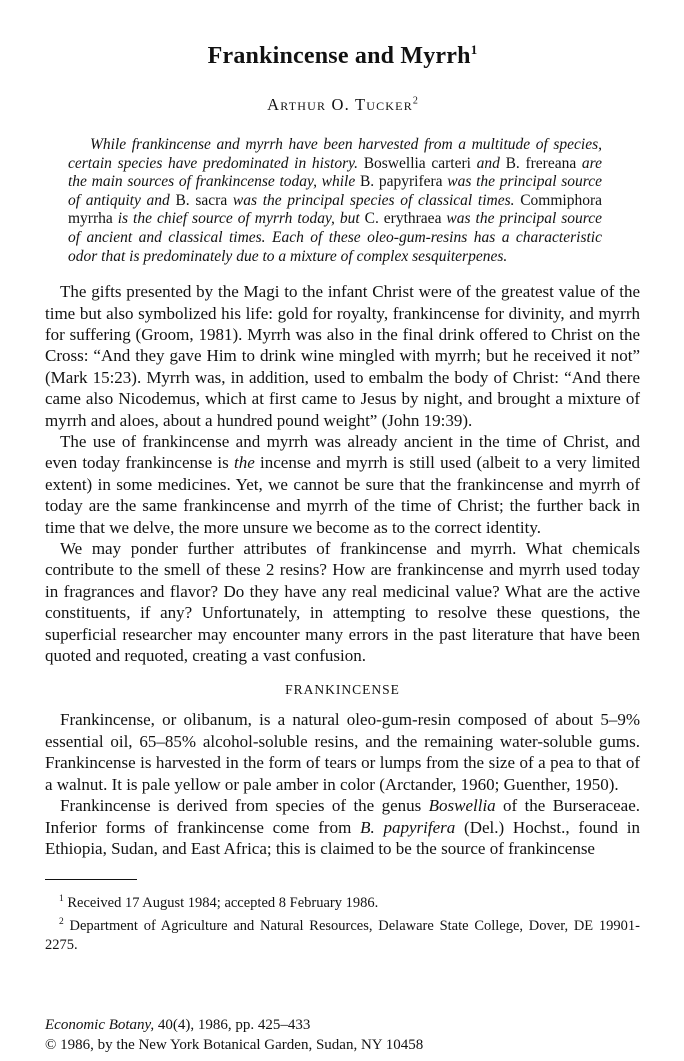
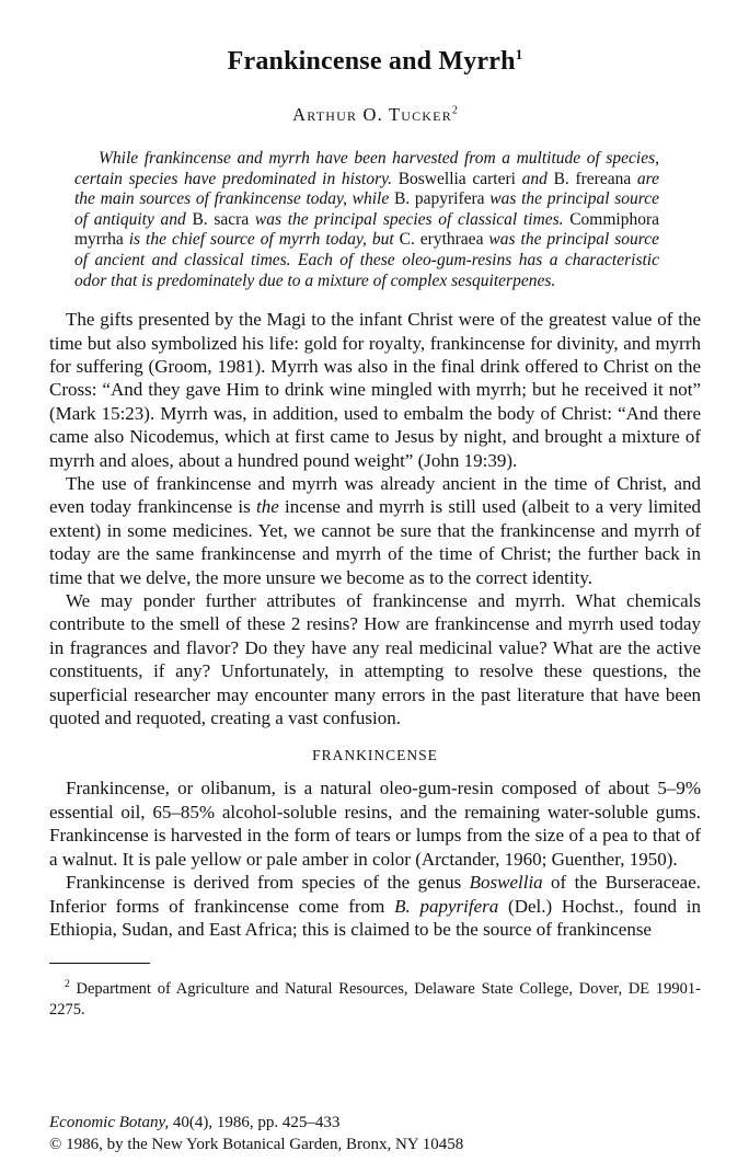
  Frankincense and Myrrh1
  Arthur O. Tucker2
  While frankincense and myrrh have been harvested from a multitude of species, certain species have predominated in history. Boswellia carteri and B. frereana are the main sources of frankincense today, while B. papyrifera was the principal source of antiquity and B. sacra was the principal species of classical times. Commiphora myrrha is the chief source of myrrh today, but C. erythraea was the principal source of ancient and classical times. Each of these oleo-gum-resins has a characteristic odor that is predominately due to a mixture of complex sesquiterpenes.
  The gifts presented by the Magi to the infant Christ were of the greatest value of the time but also symbolized his life: gold for royalty, frankincense for divinity, and myrrh for suffering (Groom, 1981). Myrrh was also in the final drink offered to Christ on the Cross: “And they gave Him to drink wine mingled with myrrh; but he received it not” (Mark 15:23). Myrrh was, in addition, used to embalm the body of Christ: “And there came also Nicodemus, which at first came to Jesus by night, and brought a mixture of myrrh and aloes, about a hundred pound weight” (John 19:39).
  The use of frankincense and myrrh was already ancient in the time of Christ, and even today frankincense is the incense and myrrh is still used (albeit to a very limited extent) in some medicines. Yet, we cannot be sure that the frankincense and myrrh of today are the same frankincense and myrrh of the time of Christ; the further back in time that we delve, the more unsure we become as to the correct identity.
  We may ponder further attributes of frankincense and myrrh. What chemicals contribute to the smell of these 2 resins? How are frankincense and myrrh used today in fragrances and flavor? Do they have any real medicinal value? What are the active constituents, if any? Unfortunately, in attempting to resolve these questions, the superficial researcher may encounter many errors in the past literature that have been quoted and requoted, creating a vast confusion.
  FRANKINCENSE
  Frankincense, or olibanum, is a natural oleo-gum-resin composed of about 5–9% essential oil, 65–85% alcohol-soluble resins, and the remaining water-soluble gums. Frankincense is harvested in the form of tears or lumps from the size of a pea to that of a walnut. It is pale yellow or pale amber in color (Arctander, 1960; Guenther, 1950).
  Frankincense is derived from species of the genus Boswellia of the Burseraceae. Inferior forms of frankincense come from B. papyrifera (Del.) Hochst., found in Ethiopia, Sudan, and East Africa; this is claimed to be the source of frankincense
- 1 Received 17 August 1984; accepted 8 February 1986.
  2 Department of Agriculture and Natural Resources, Delaware State College, Dover, DE 19901-2275.
  Economic Botany, 40(4), 1986, pp. 425–433
- © 1986, by the New York Botanical Garden, Sudan, NY 10458
+ © 1986, by the New York Botanical Garden, Bronx, NY 10458
